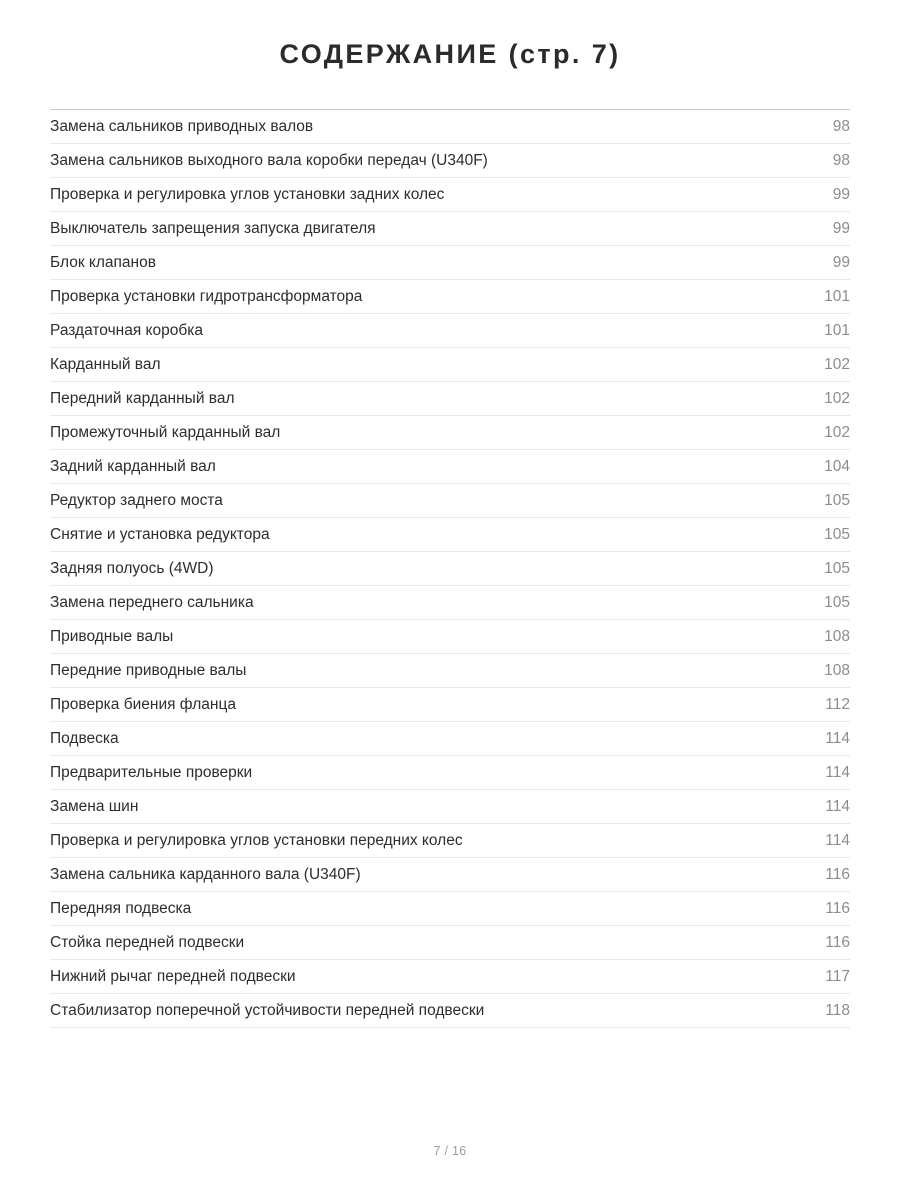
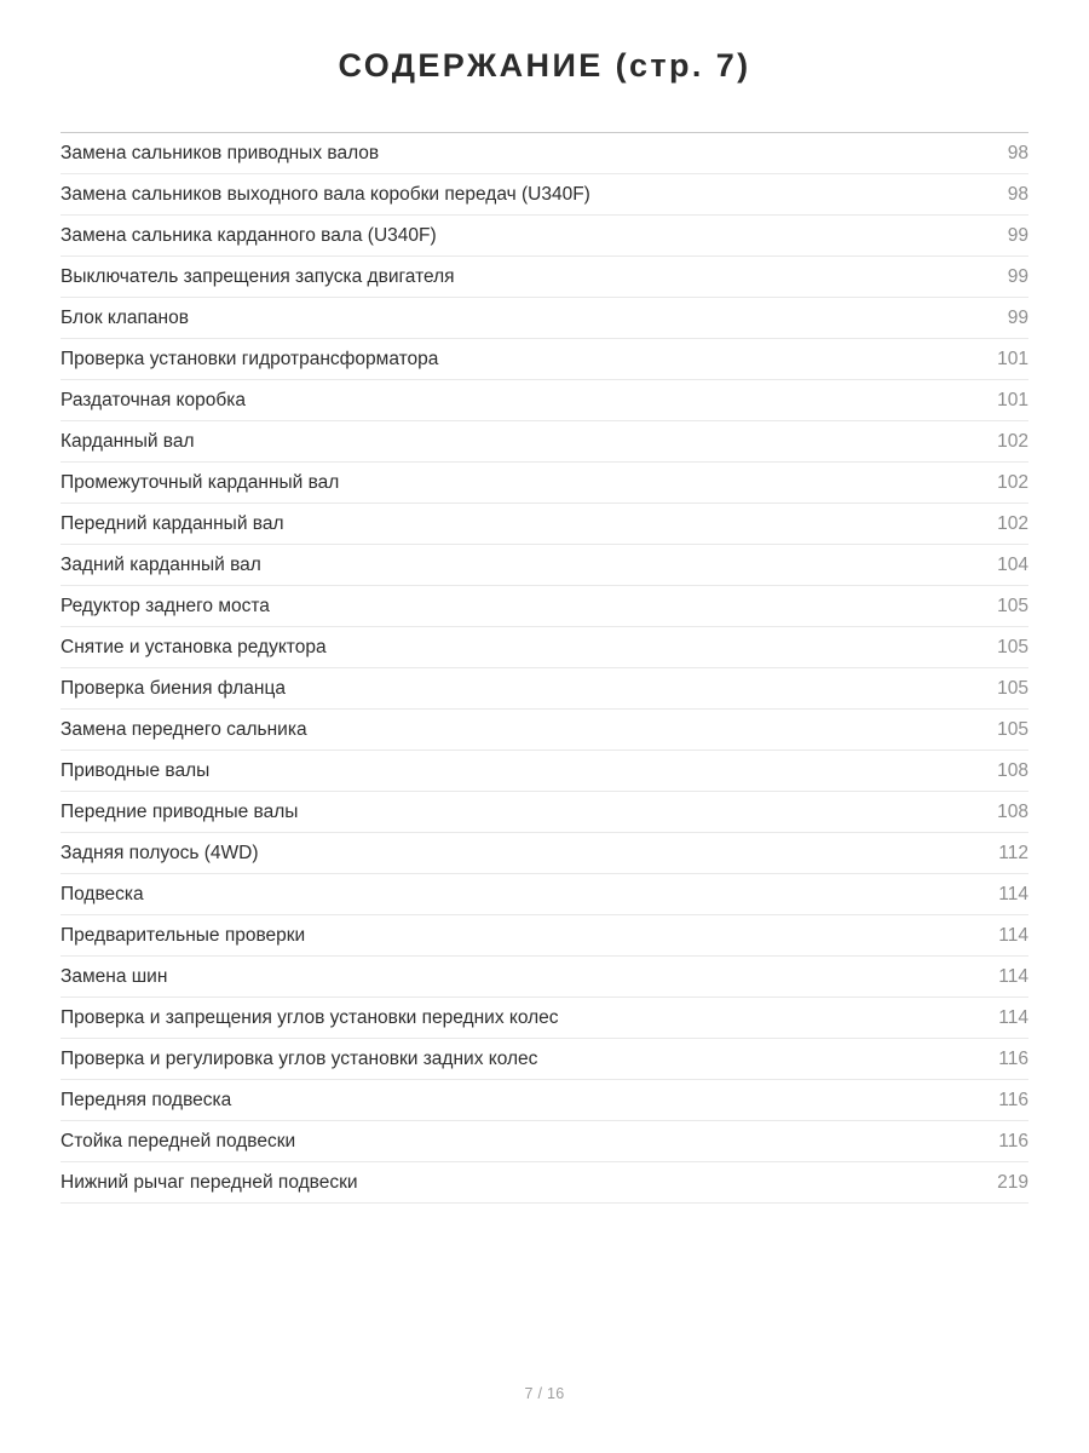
  СОДЕРЖАНИЕ (стр. 7)
  Замена сальников приводных валов
  98
  Замена сальников выходного вала коробки передач (U340F)
  98
- Проверка и регулировка углов установки задних колес
+ Замена сальника карданного вала (U340F)
  99
  Выключатель запрещения запуска двигателя
  99
  Блок клапанов
  99
  Проверка установки гидротрансформатора
  101
  Раздаточная коробка
  101
  Карданный вал
  102
- Передний карданный вал
+ Промежуточный карданный вал
  102
- Промежуточный карданный вал
+ Передний карданный вал
  102
  Задний карданный вал
  104
  Редуктор заднего моста
  105
  Снятие и установка редуктора
  105
- Задняя полуось (4WD)
+ Проверка биения фланца
  105
  Замена переднего сальника
  105
  Приводные валы
  108
  Передние приводные валы
  108
- Проверка биения фланца
+ Задняя полуось (4WD)
  112
  Подвеска
  114
  Предварительные проверки
  114
  Замена шин
  114
- Проверка и регулировка углов установки передних колес
+ Проверка и запрещения углов установки передних колес
  114
- Замена сальника карданного вала (U340F)
+ Проверка и регулировка углов установки задних колес
  116
  Передняя подвеска
  116
  Стойка передней подвески
  116
  Нижний рычаг передней подвески
- 117
+ 219
- Стабилизатор поперечной устойчивости передней подвески
- 118
  7 / 16
